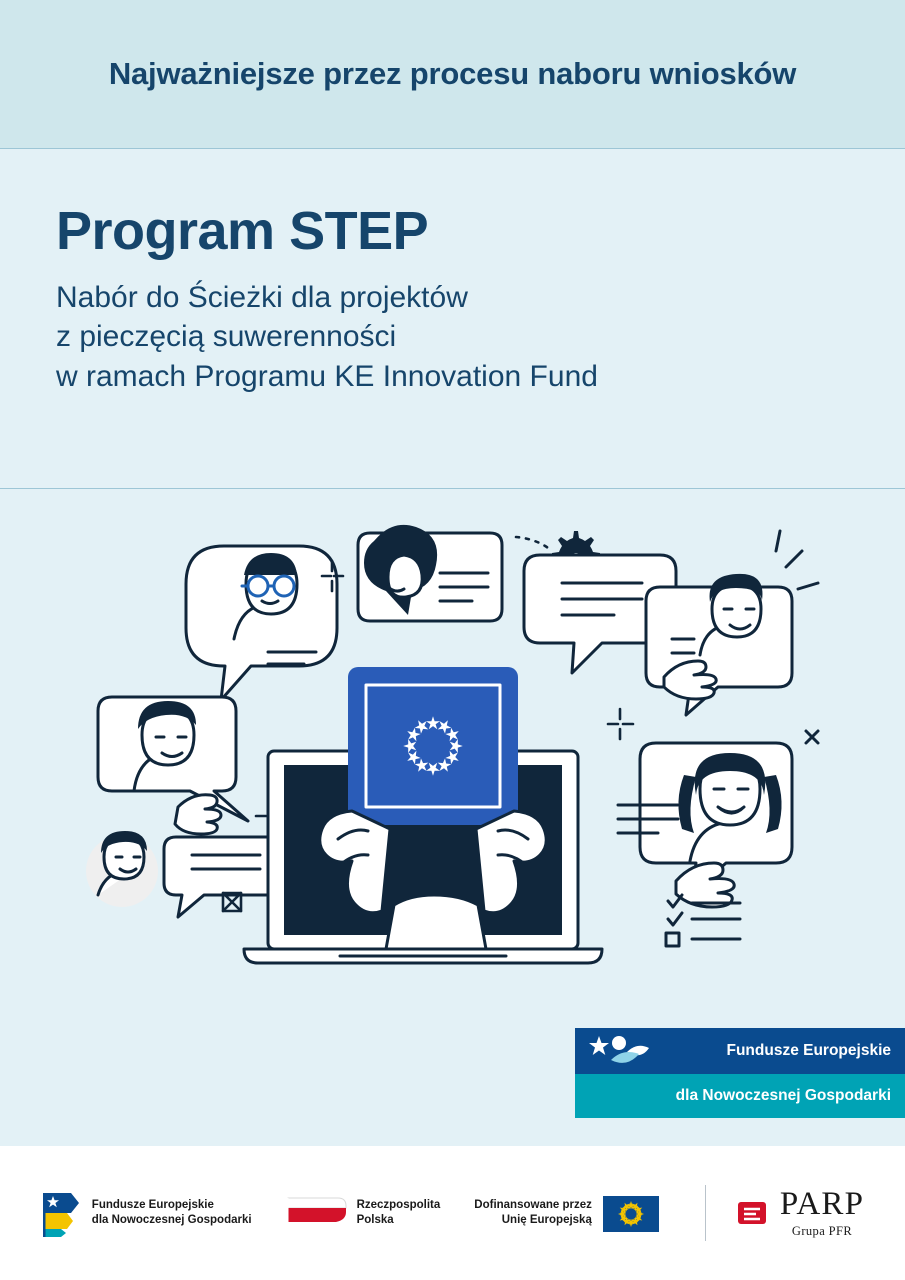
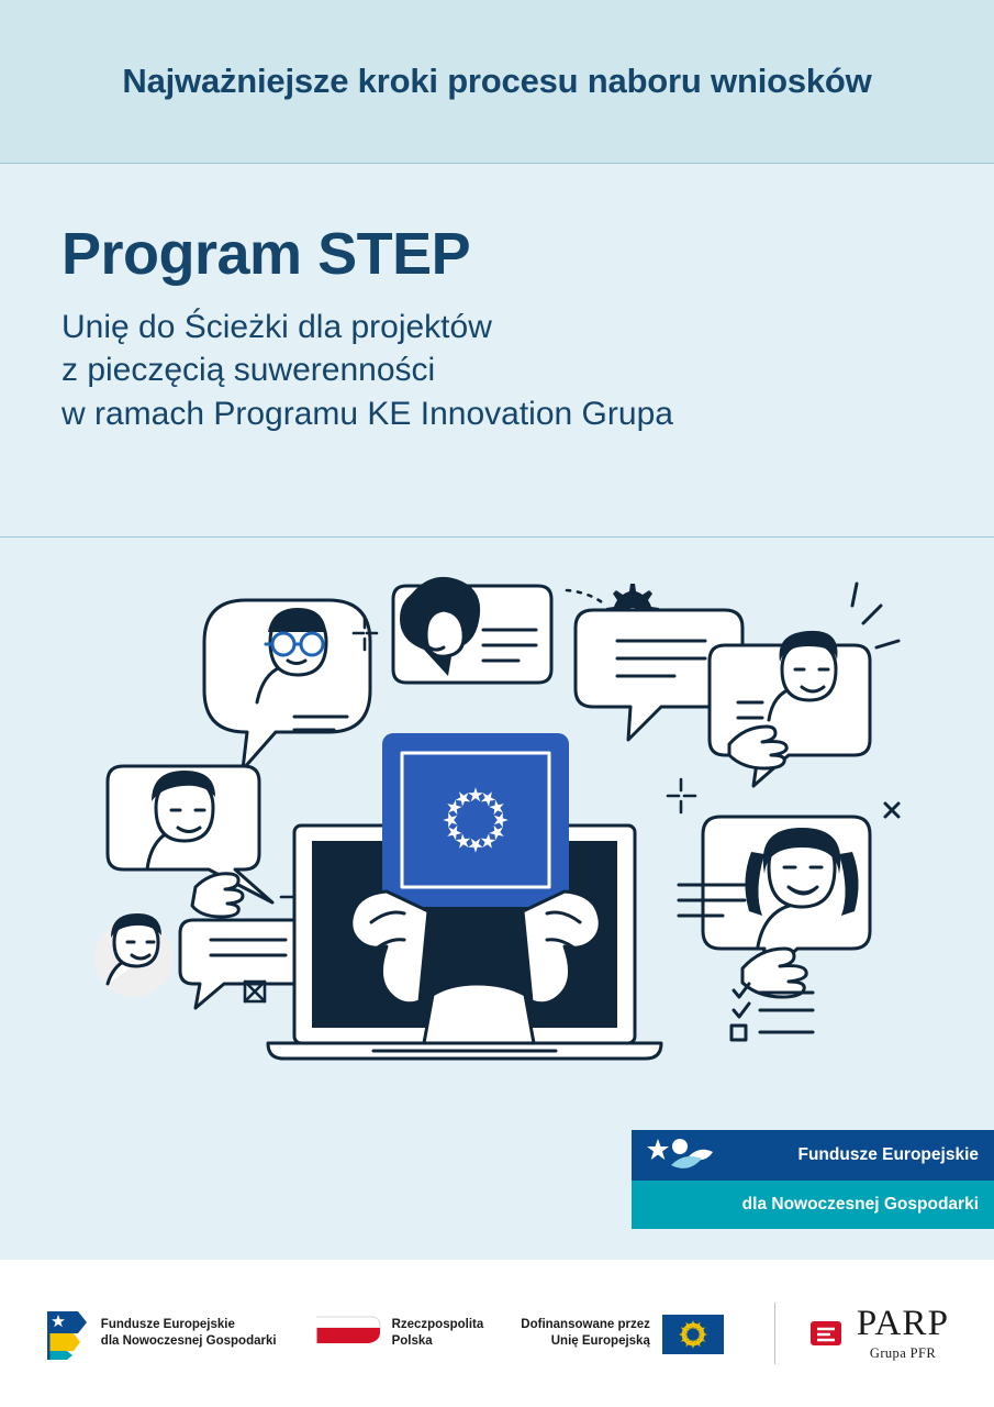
- Najważniejsze przez procesu naboru wniosków
+ Najważniejsze kroki procesu naboru wniosków
  Program STEP
- Nabór do Ścieżki dla projektów
+ Unię do Ścieżki dla projektów
  z pieczęcią suwerenności
- w ramach Programu KE Innovation Fund
+ w ramach Programu KE Innovation Grupa
  Fundusze Europejskie
  dla Nowoczesnej Gospodarki
  Fundusze Europejskie
  dla Nowoczesnej Gospodarki
  Rzeczpospolita
  Polska
  Dofinansowane przez
  Unię Europejską
  PARP
  Grupa PFR
